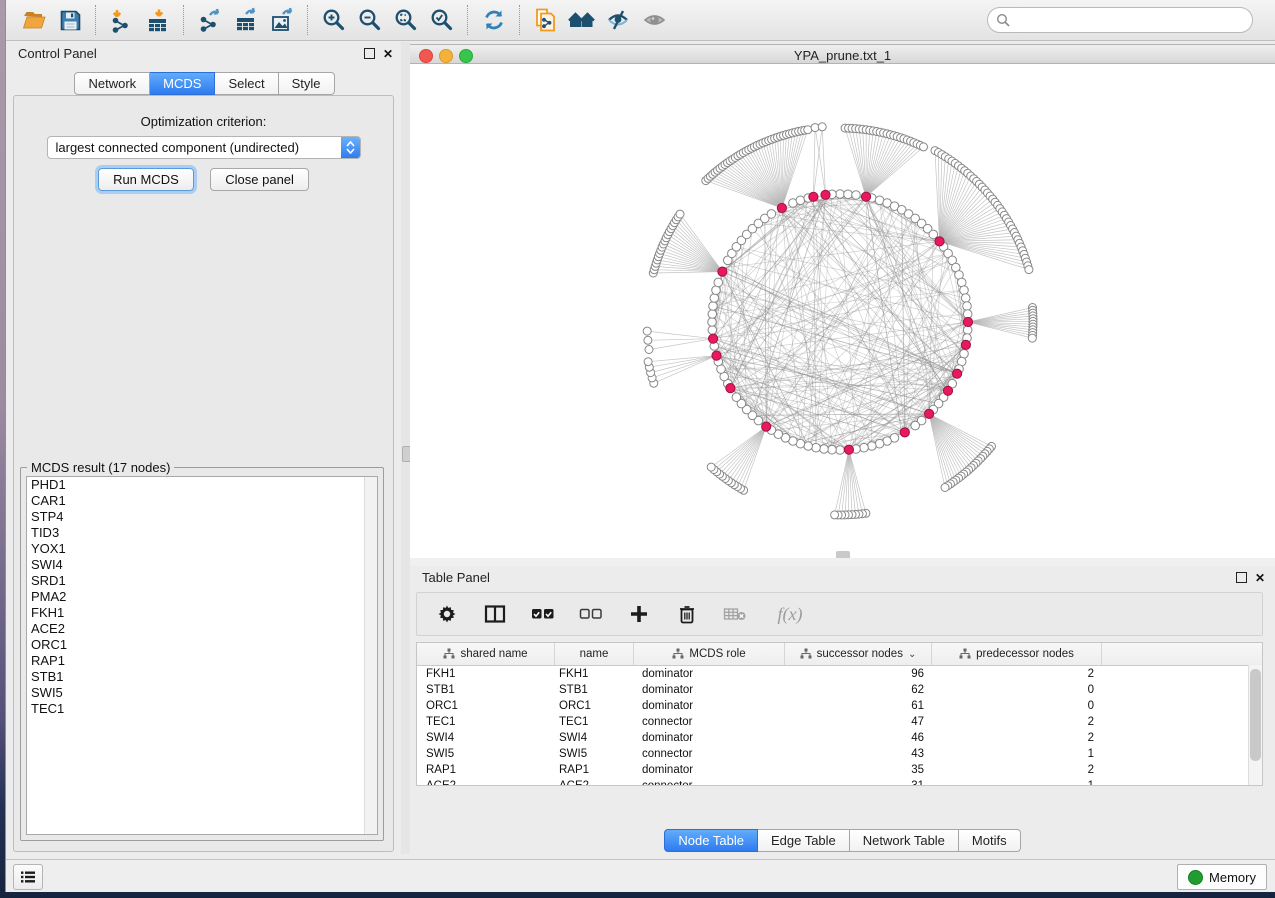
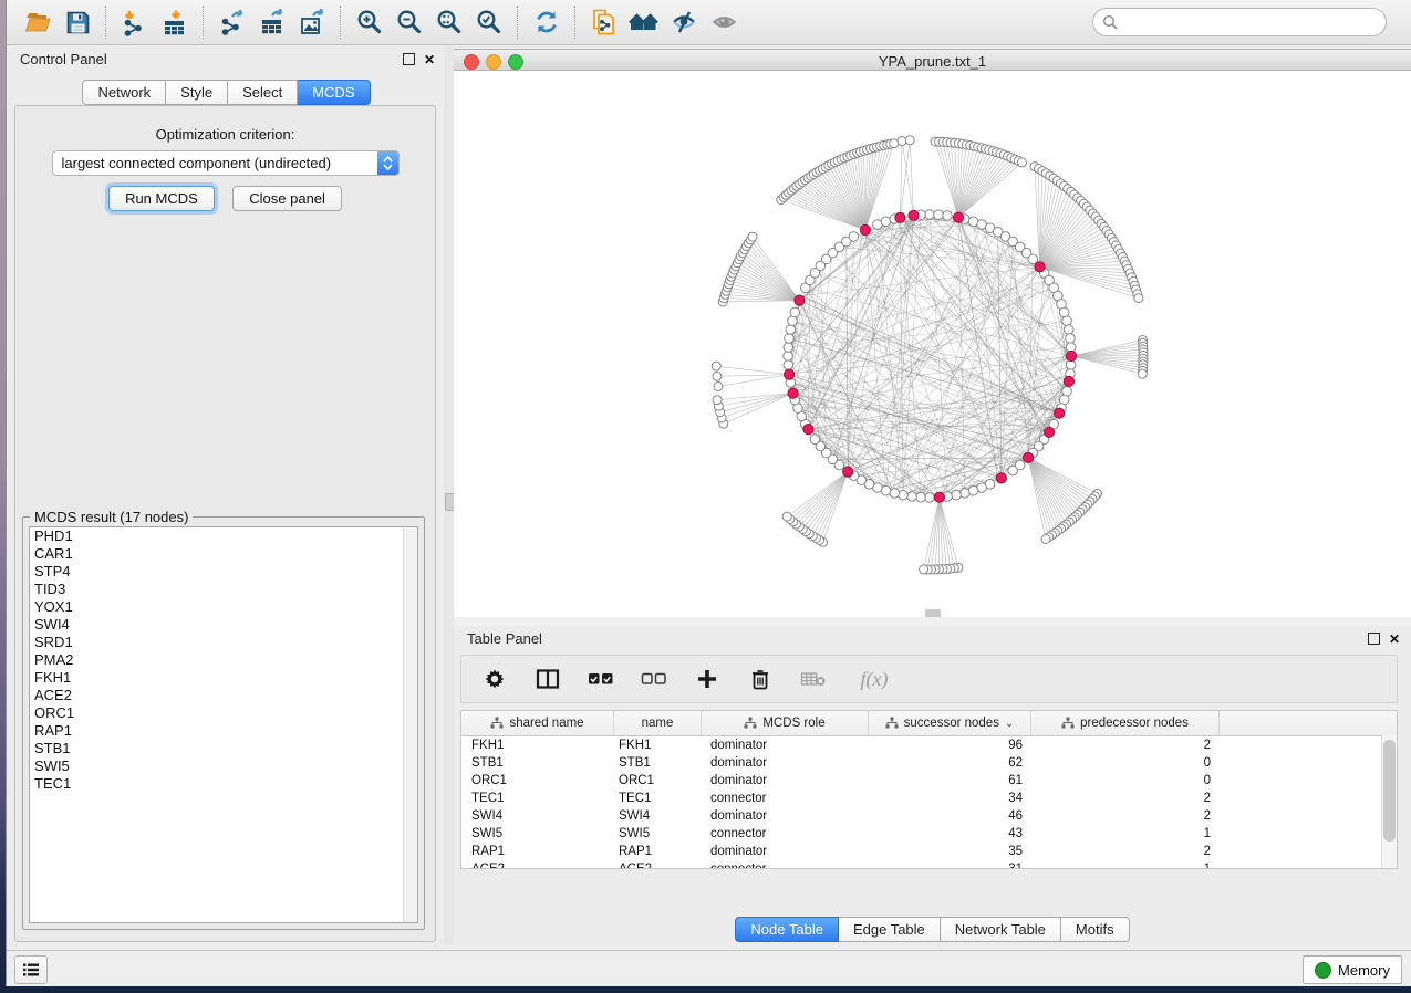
  Control Panel
  ✕
  Network
- MCDS
+ Style
  Select
- Style
+ MCDS
  Optimization criterion:
  largest connected component (undirected)
  Run MCDS Close panel
  MCDS result (17 nodes)
  PHD1
  CAR1
  STP4
  TID3
  YOX1
  SWI4
  SRD1
  PMA2
  FKH1
  ACE2
  ORC1
  RAP1
  STB1
  SWI5
  TEC1
  YPA_prune.txt_1
  Table Panel
  ✕
  f(x)
  shared name
  name
  MCDS role
  successor nodes
  ⌄
  predecessor nodes
  FKH1
  FKH1
  dominator
  96
  2
  STB1
  STB1
  dominator
  62
  0
  ORC1
  ORC1
  dominator
  61
  0
  TEC1
  TEC1
  connector
- 47
+ 34
  2
  SWI4
  SWI4
  dominator
  46
  2
  SWI5
  SWI5
  connector
  43
  1
  RAP1
  RAP1
  dominator
  35
  2
  Node Table
  Edge Table
  Network Table
  Motifs
  Memory
